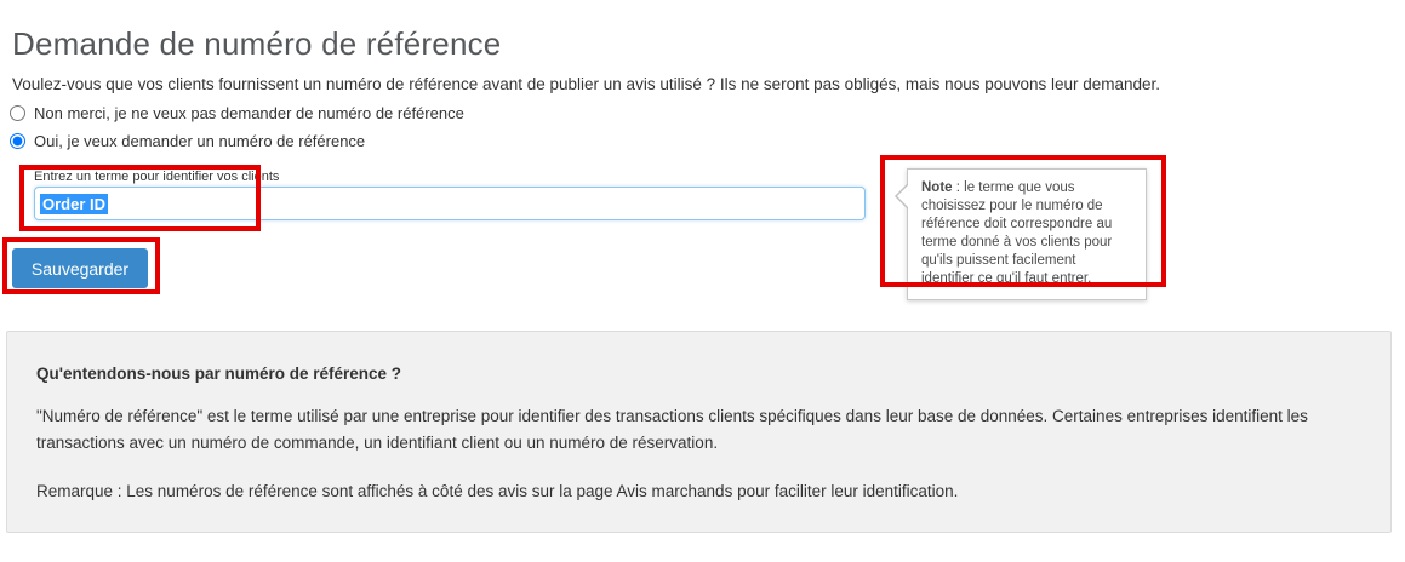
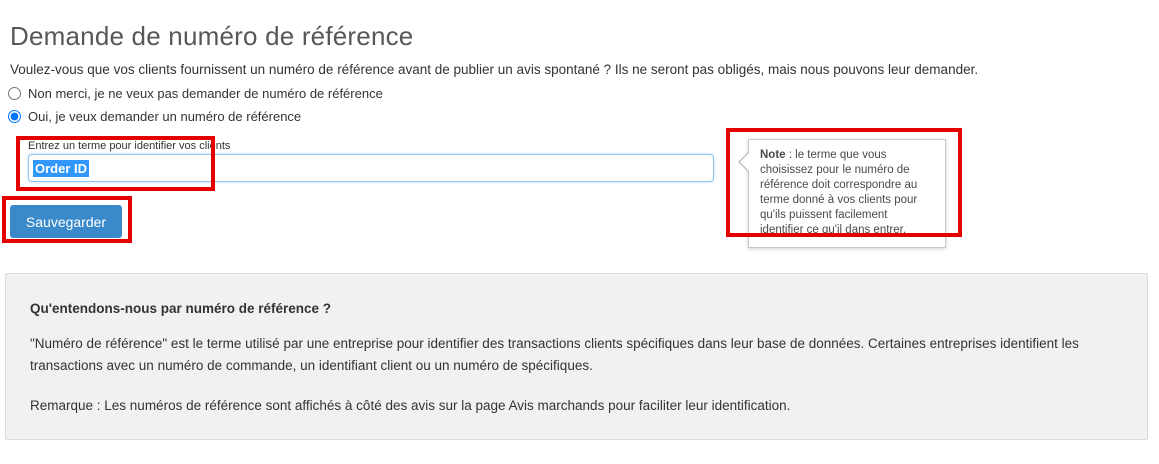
  Demande de numéro de référence
- Voulez-vous que vos clients fournissent un numéro de référence avant de publier un avis utilisé ? Ils ne seront pas obligés, mais nous pouvons leur demander.
+ Voulez-vous que vos clients fournissent un numéro de référence avant de publier un avis spontané ? Ils ne seront pas obligés, mais nous pouvons leur demander.
  Non merci, je ne veux pas demander de numéro de référence
  Oui, je veux demander un numéro de référence
  Entrez un terme pour identifier vos clients
  Order ID
  Sauvegarder
- Note : le terme que vous choisissez pour le numéro de référence doit correspondre au terme donné à vos clients pour qu'ils puissent facilement identifier ce qu'il faut entrer.
+ Note : le terme que vous choisissez pour le numéro de référence doit correspondre au terme donné à vos clients pour qu'ils puissent facilement identifier ce qu'il dans entrer.
  Qu'entendons-nous par numéro de référence ?
- "Numéro de référence" est le terme utilisé par une entreprise pour identifier des transactions clients spécifiques dans leur base de données. Certaines entreprises identifient les transactions avec un numéro de commande, un identifiant client ou un numéro de réservation.
+ "Numéro de référence" est le terme utilisé par une entreprise pour identifier des transactions clients spécifiques dans leur base de données. Certaines entreprises identifient les transactions avec un numéro de commande, un identifiant client ou un numéro de spécifiques.
  Remarque : Les numéros de référence sont affichés à côté des avis sur la page Avis marchands pour faciliter leur identification.
